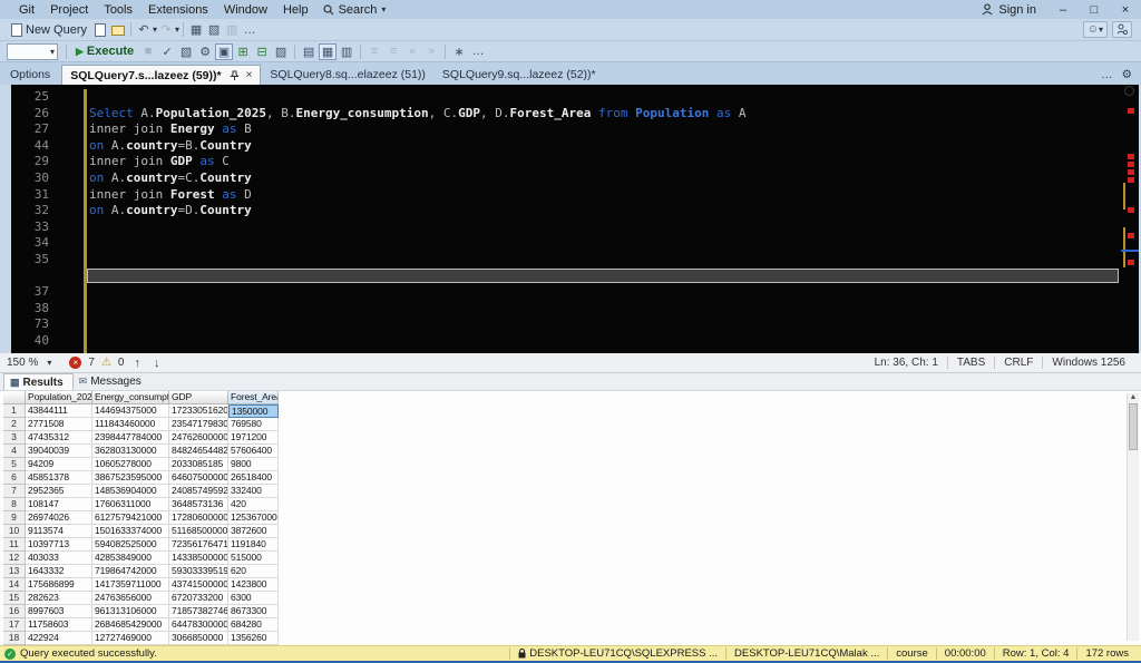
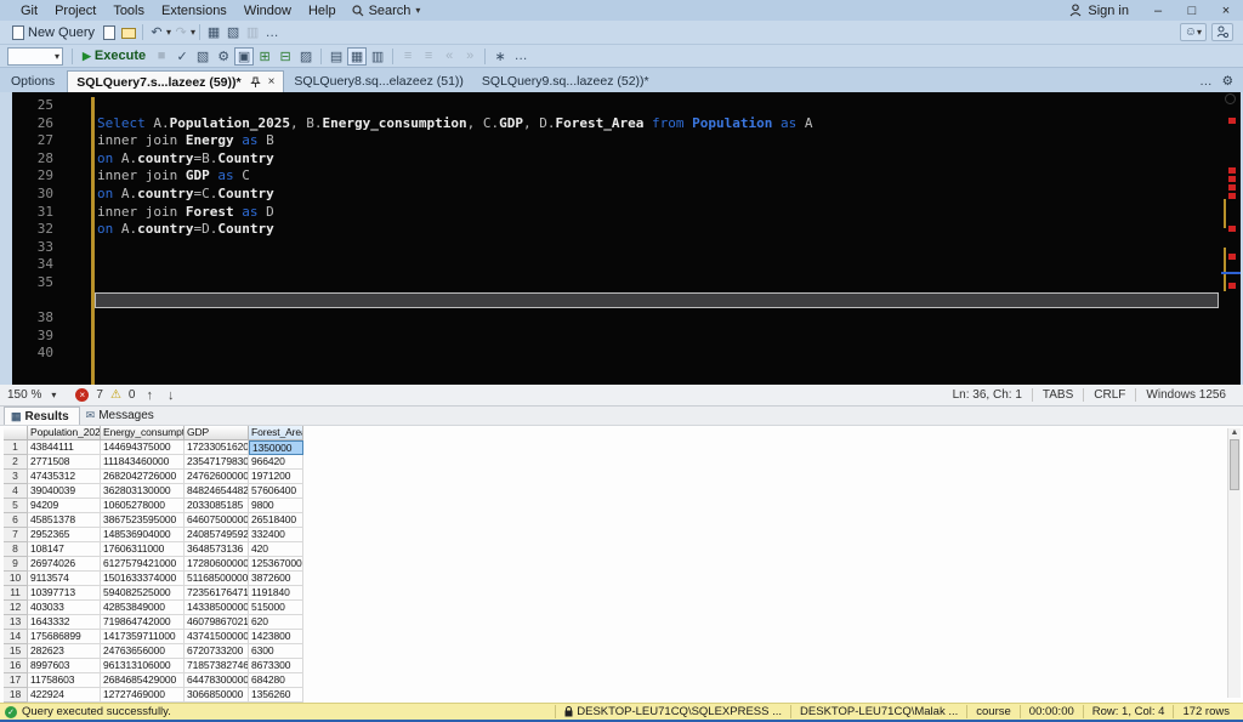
  Git Project Tools Extensions Window Help
  Search
  ▾
  Sign in
  –
  □
  ×
  New Query
  ↶
  ▾
  ↷
  ▾
  ▦
  ▧
  ▥
  …
  ☺
  ▾
  ▾
  ▶
  Execute
  ■
  ✓
  ▧
  ⚙
  ▣
  ⊞
  ⊟
  ▨
  ▤
  ▦
  ▥
  ≡
  ≡
  «
  »
  ∗
  …
  Options
  SQLQuery7.s...lazeez (59))*
  ×
  SQLQuery8.sq...elazeez (51))
  SQLQuery9.sq...lazeez (52))*
  …
  ⚙
  25
  26
  Select A.Population_2025, B.Energy_consumption, C.GDP, D.Forest_Area from Population as A
  27
  inner join Energy as B
- 44
+ 28
  on A.country=B.Country
  29
  inner join GDP as C
  30
  on A.country=C.Country
  31
  inner join Forest as D
  32
  on A.country=D.Country
  33
  34
  35
- 37
  38
- 73
+ 39
  40
  150 %
  ▾
  ×
  7
  ⚠
  0
  ↑
  ↓
  Ln: 36, Ch: 1
  TABS
  CRLF
  Windows 1256
  ▦
  Results
  ✉
  Messages
  Population_202
  Energy_consumpt
  GDP
  Forest_Are
  1
  43844111
  144694375000
  17233051620
  1350000
  2
  2771508
  111843460000
  23547179830
- 769580
+ 966420
  3
  47435312
- 2398447784000
+ 2682042726000
  24762600000
  1971200
  4
  39040039
  362803130000
  84824654482
  57606400
  5
  94209
  10605278000
  2033085185
  9800
  6
  45851378
  3867523595000
  64607500000
  26518400
  7
  2952365
  148536904000
  24085749592
  332400
  8
  108147
  17606311000
  3648573136
  420
  9
  26974026
  6127579421000
  17280600000
  125367000
  10
  9113574
  1501633374000
  51168500000
  3872600
  11
  10397713
  594082525000
  72356176471
  1191840
  12
  403033
  42853849000
  14338500000
  515000
  13
  1643332
  719864742000
- 59303339519
+ 46079867021
  620
  14
  175686899
  1417359711000
  43741500000
  1423800
  15
  282623
  24763656000
  6720733200
  6300
  16
  8997603
  961313106000
  71857382746
  8673300
  17
  11758603
  2684685429000
  64478300000
  684280
  18
  422924
  12727469000
  3066850000
  1356260
  Query executed successfully.
  DESKTOP-LEU71CQ\SQLEXPRESS ...
  DESKTOP-LEU71CQ\Malak ...
  course
  00:00:00
  Row: 1, Col: 4
  172 rows
